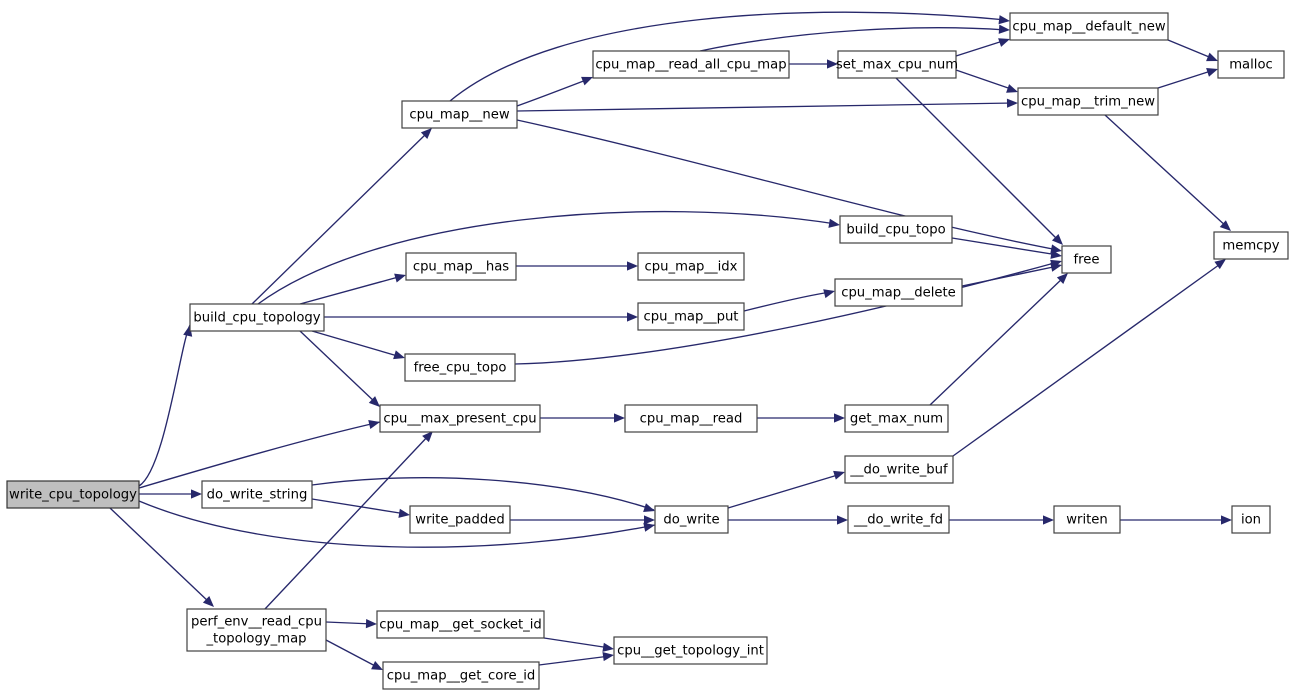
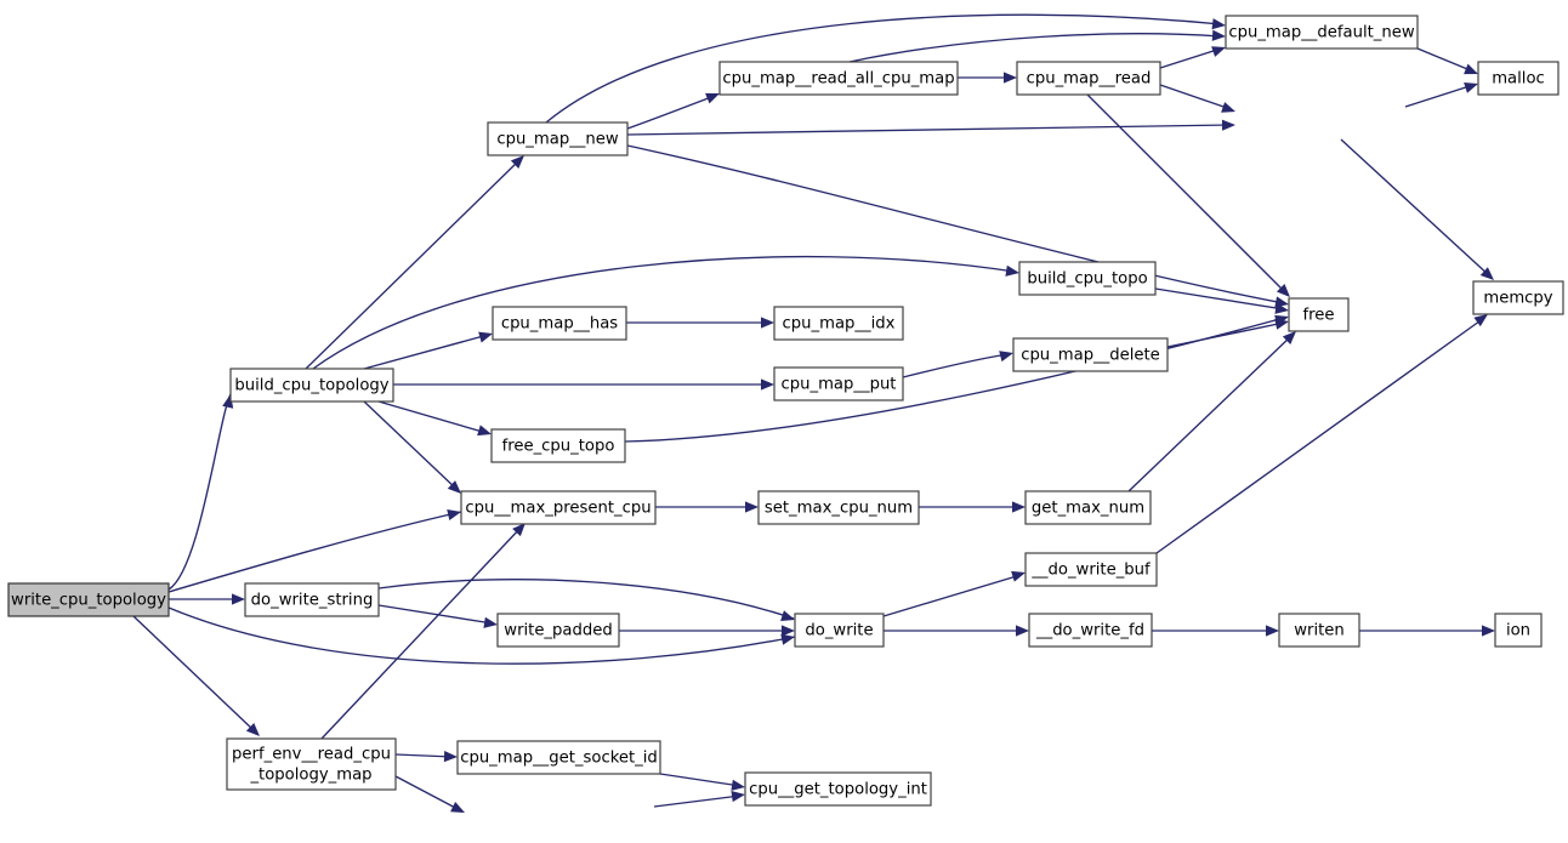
  write_cpu_topology
  build_cpu_topology
  do_write_string
  perf_env__read_cpu _topology_map
  cpu_map__new
  cpu_map__has
  free_cpu_topo
  cpu__max_present_cpu
  write_padded
  cpu_map__get_socket_id
- cpu_map__get_core_id
  cpu_map__read_all_cpu_map
  cpu_map__idx
  cpu_map__put
- cpu_map__read
+ set_max_cpu_num
  do_write
  cpu__get_topology_int
- set_max_cpu_num
+ cpu_map__read
  build_cpu_topo
  cpu_map__delete
  get_max_num
  __do_write_buf
  __do_write_fd
  cpu_map__default_new
- cpu_map__trim_new
  free
  writen
  malloc
  memcpy
  ion
